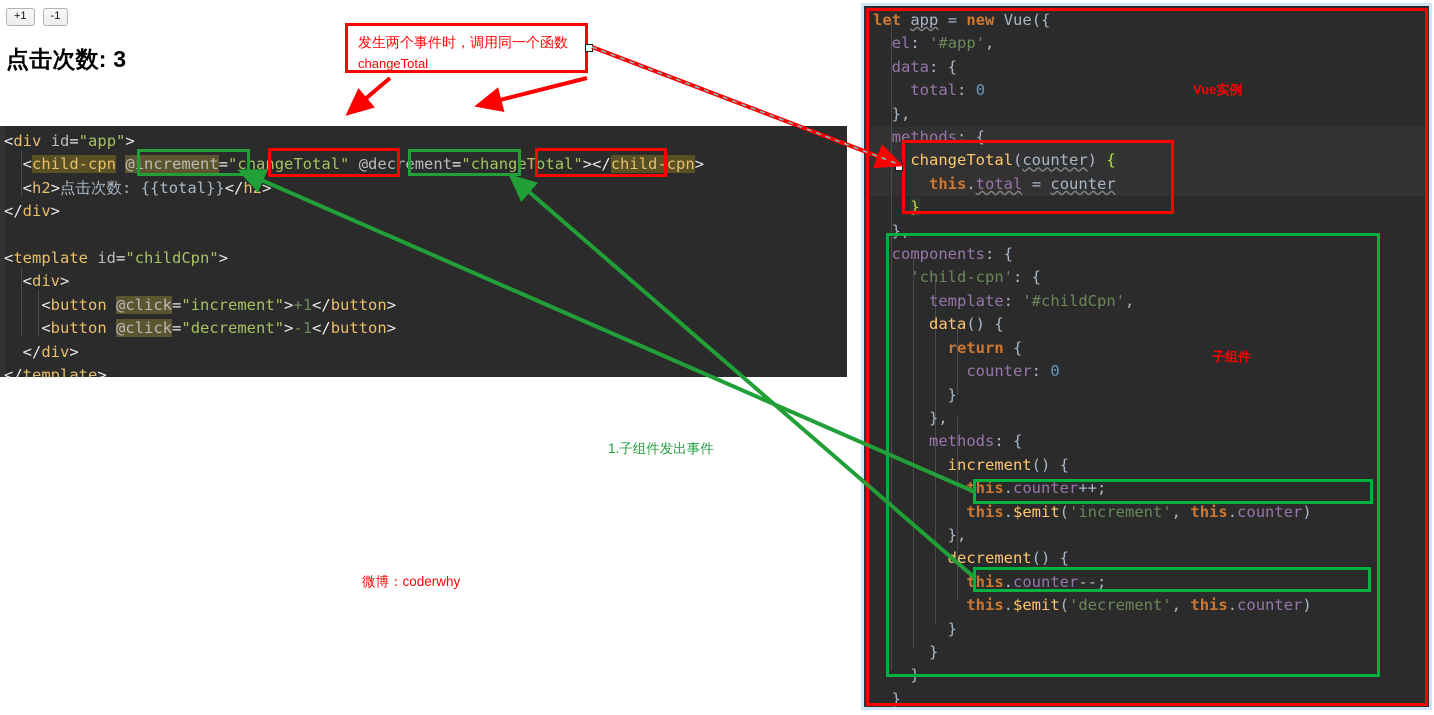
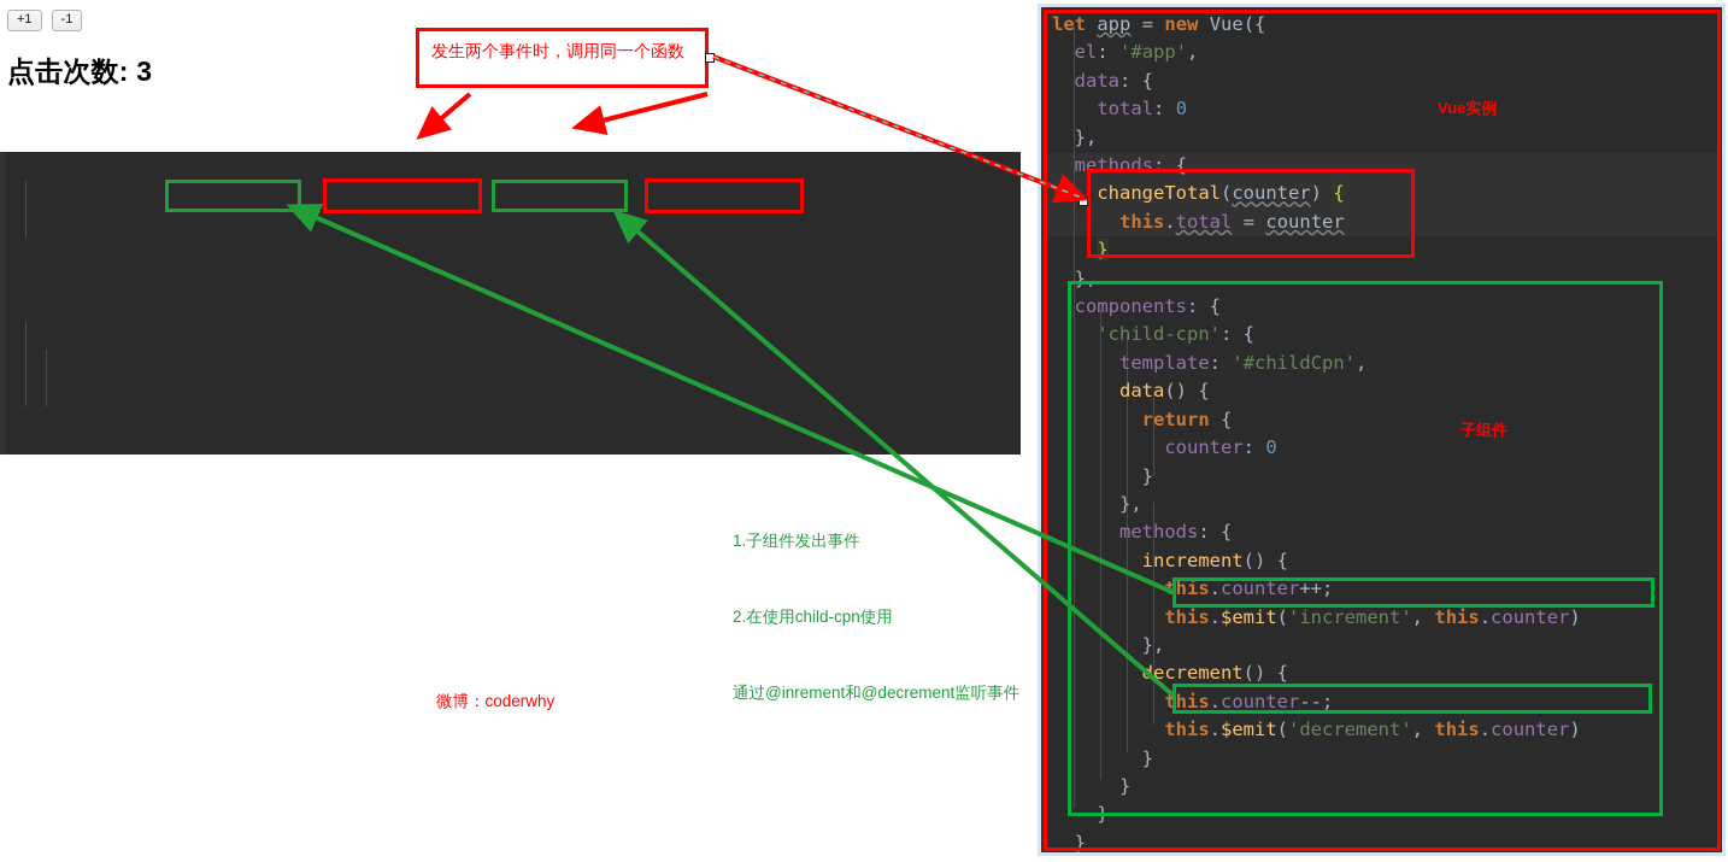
  +1
  -1
  点击次数: 3
- <div id="app"> <child-cpn @increment="changeTotal" @decrement="changeTotal"></child-cpn> <h2>点击次数: {{total}}</h2> </div> <template id="childCpn"> <div> <button @click="increment">+1</button> <button @click="decrement">-1</button> </div> </template>
  let app = new Vue({ el: '#app', data: { total: 0 }, methods: { changeTotal(counter) { this.total = counter } }, components: { 'child-cpn': { template: '#childCpn', data() { return { counter: 0 } }, methods: { increment() { his.counter++; this.$emit('increment', this.counter) }, ecrement() { this.counter--; this.$emit('decrement', this.counter) } } } }
  发生两个事件时，调用同一个函数
- changeTotal
  Vue实例
  子组件
  1.子组件发出事件
+ 2.在使用child-cpn使用
+ 通过@inrement和@decrement监听事件
  微博：coderwhy
